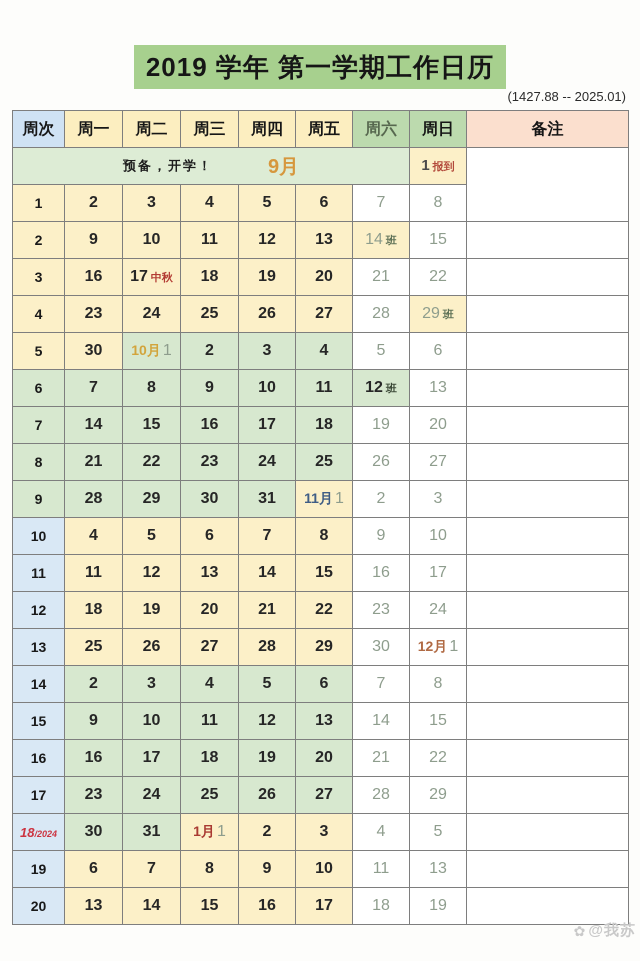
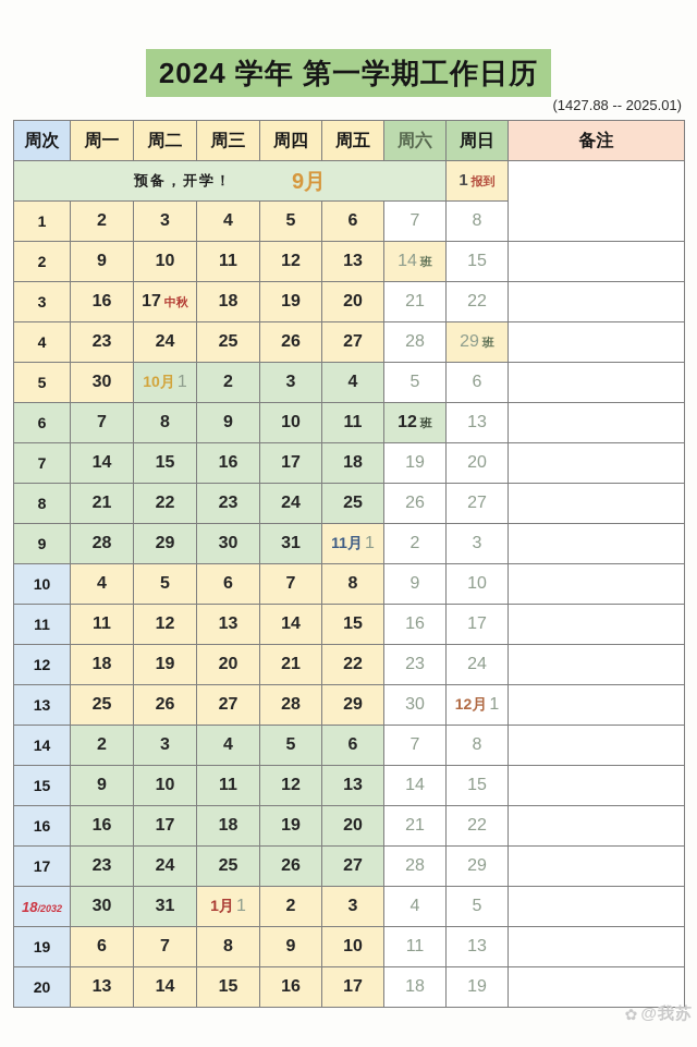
- 2019 学年 第一学期工作日历
+ 2024 学年 第一学期工作日历
  (1427.88 -- 2025.01)
  周次	周一	周二	周三	周四	周五	周六	周日	备注
  预备，开学！ 9月	1 报到
  1	2	3	4	5	6	7	8
  2	9	10	11	12	13	14 班	15
  3	16	17 中秋	18	19	20	21	22
  4	23	24	25	26	27	28	29 班
  5	30	10月 1	2	3	4	5	6
  6	7	8	9	10	11	12 班	13
  7	14	15	16	17	18	19	20
  8	21	22	23	24	25	26	27
  9	28	29	30	31	11月 1	2	3
  10	4	5	6	7	8	9	10
  11	11	12	13	14	15	16	17
  12	18	19	20	21	22	23	24
  13	25	26	27	28	29	30	12月 1
  14	2	3	4	5	6	7	8
  15	9	10	11	12	13	14	15
  16	16	17	18	19	20	21	22
  17	23	24	25	26	27	28	29
- 18/2024	30	31	1月 1	2	3	4	5
+ 18/2032	30	31	1月 1	2	3	4	5
  19	6	7	8	9	10	11	13
  20	13	14	15	16	17	18	19
  ✿
  @我苏
